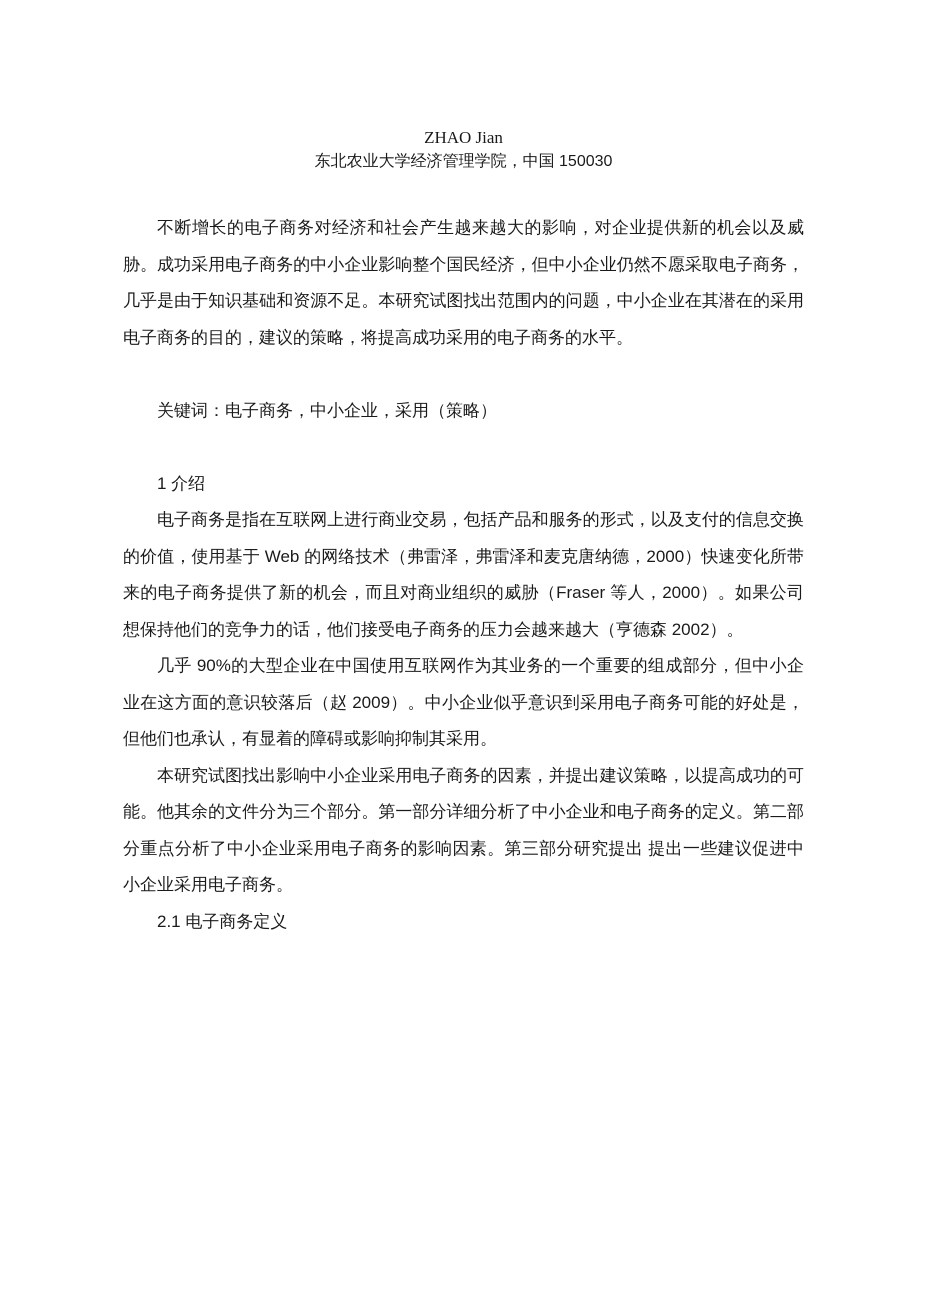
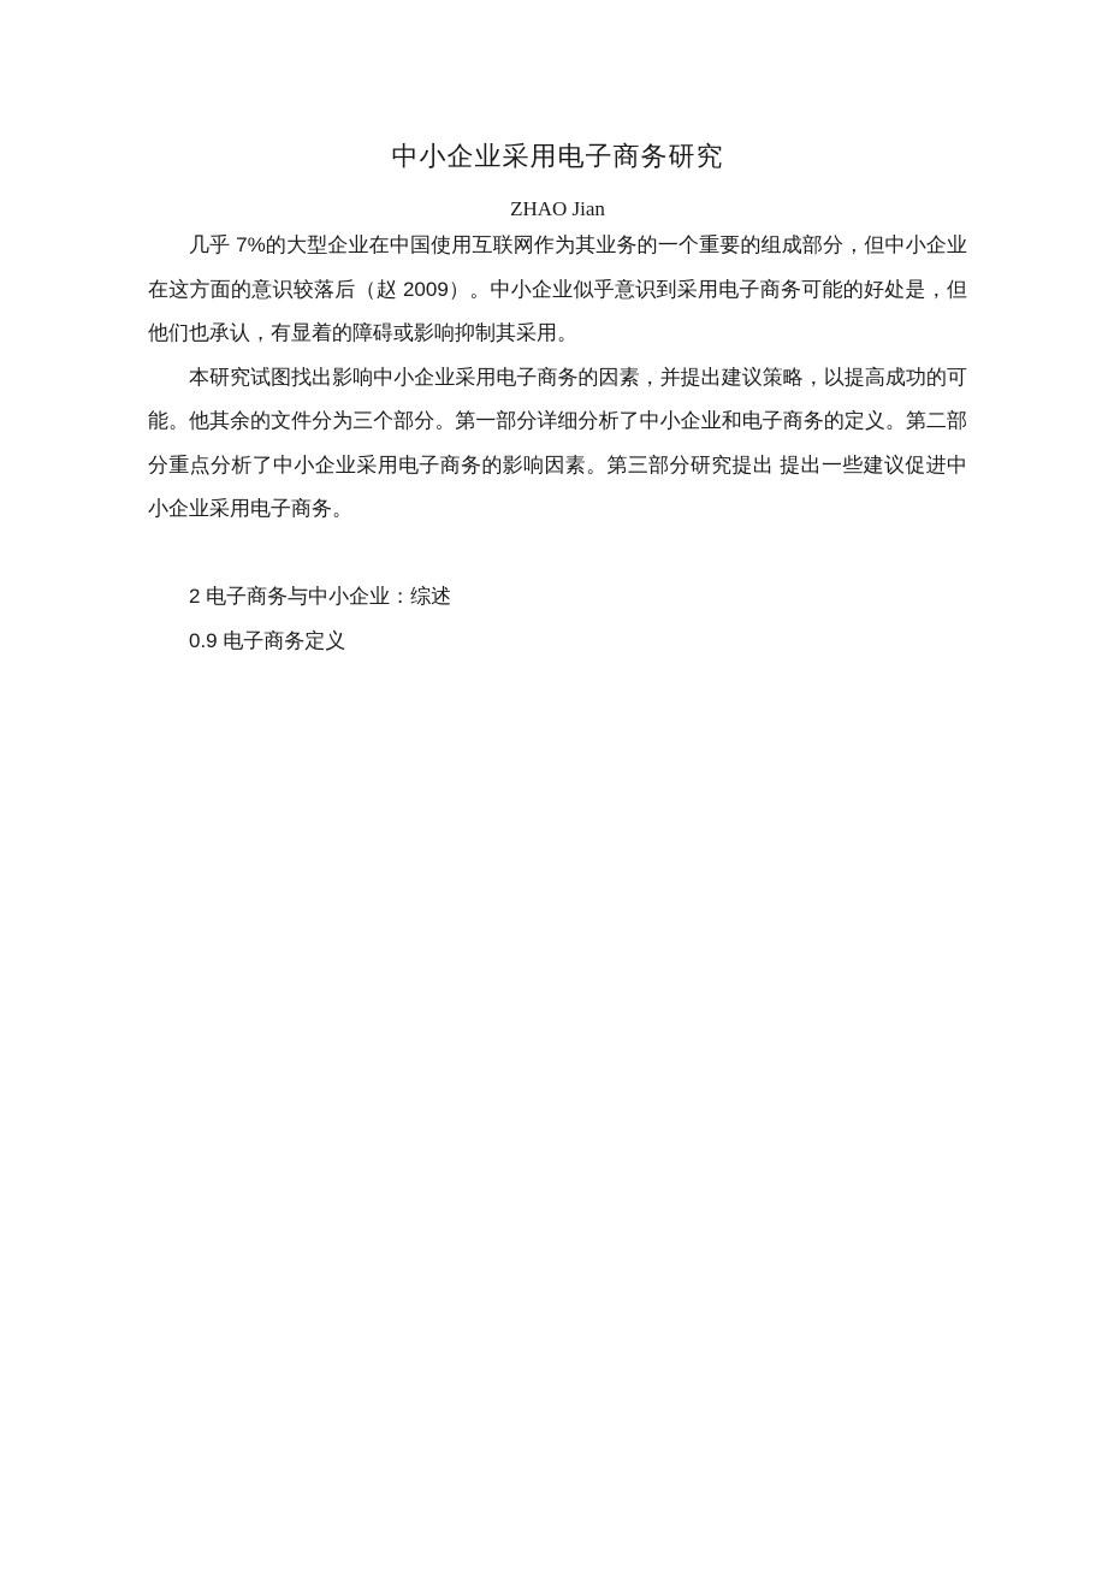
+ 中小企业采用电子商务研究
  ZHAO Jian
- 东北农业大学经济管理学院，中国 150030
- 不断增长的电子商务对经济和社会产生越来越大的影响，对企业提供新的机会以及威胁。成功采用电子商务的中小企业影响整个国民经济，但中小企业仍然不愿采取电子商务，几乎是由于知识基础和资源不足。本研究试图找出范围内的问题，中小企业在其潜在的采用电子商务的目的，建议的策略，将提高成功采用的电子商务的水平。
- 关键词：电子商务，中小企业，采用（策略）
- 1 介绍
- 电子商务是指在互联网上进行商业交易，包括产品和服务的形式，以及支付的信息交换的价值，使用基于 Web 的网络技术（弗雷泽，弗雷泽和麦克唐纳德，2000）快速变化所带来的电子商务提供了新的机会，而且对商业组织的威胁（Fraser 等人，2000）。如果公司想保持他们的竞争力的话，他们接受电子商务的压力会越来越大（亨德森 2002）。
- 几乎 90%的大型企业在中国使用互联网作为其业务的一个重要的组成部分，但中小企业在这方面的意识较落后（赵 2009）。中小企业似乎意识到采用电子商务可能的好处是，但他们也承认，有显着的障碍或影响抑制其采用。
+ 几乎 7%的大型企业在中国使用互联网作为其业务的一个重要的组成部分，但中小企业在这方面的意识较落后（赵 2009）。中小企业似乎意识到采用电子商务可能的好处是，但他们也承认，有显着的障碍或影响抑制其采用。
  本研究试图找出影响中小企业采用电子商务的因素，并提出建议策略，以提高成功的可能。他其余的文件分为三个部分。第一部分详细分析了中小企业和电子商务的定义。第二部分重点分析了中小企业采用电子商务的影响因素。第三部分研究提出 提出一些建议促进中小企业采用电子商务。
+ 2 电子商务与中小企业：综述
- 2.1 电子商务定义
+ 0.9 电子商务定义
